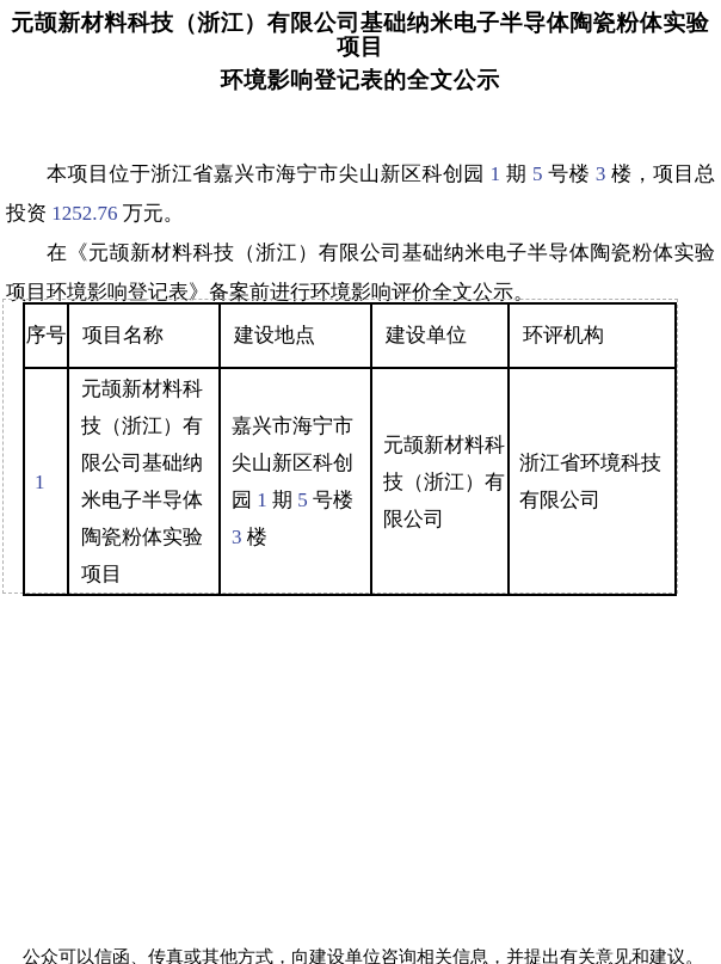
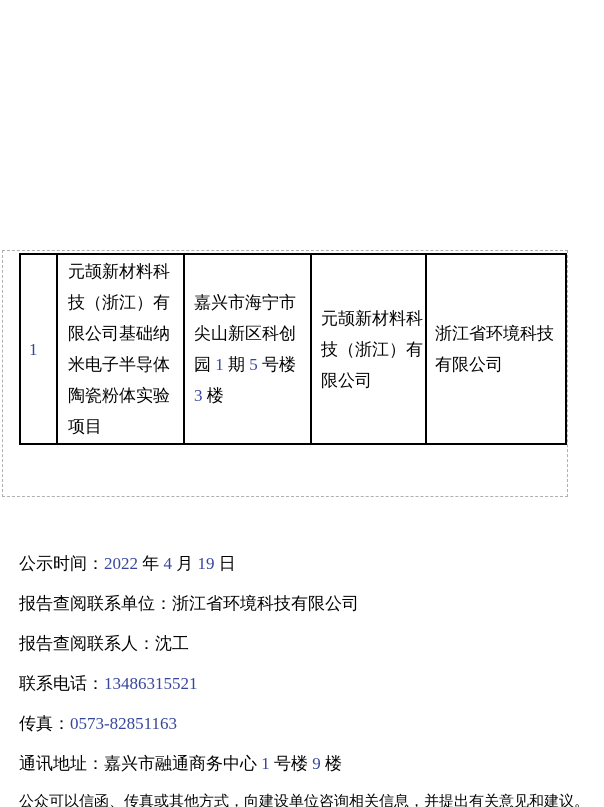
- 元颉新材料科技（浙江）有限公司基础纳米电子半导体陶瓷粉体实验项目
- 环境影响登记表的全文公示
- 本项目位于浙江省嘉兴市海宁市尖山新区科创园 1 期 5 号楼 3 楼，项目总投资 1252.76 万元。
- 在《元颉新材料科技（浙江）有限公司基础纳米电子半导体陶瓷粉体实验项目环境影响登记表》备案前进行环境影响评价全文公示。
- 序号	项目名称	建设地点	建设单位	环评机构
  1	元颉新材料科技（浙江）有限公司基础纳米电子半导体陶瓷粉体实验项目	嘉兴市海宁市尖山新区科创园 1 期 5 号楼 3 楼	元颉新材料科技（浙江）有限公司	浙江省环境科技有限公司
+ 公示时间：2022 年 4 月 19 日
+ 报告查阅联系单位：浙江省环境科技有限公司
+ 报告查阅联系人：沈工
+ 联系电话：13486315521
+ 传真：0573-82851163
+ 通讯地址：嘉兴市融通商务中心 1 号楼 9 楼
  公众可以信函、传真或其他方式，向建设单位咨询相关信息，并提出有关意见和建议。
